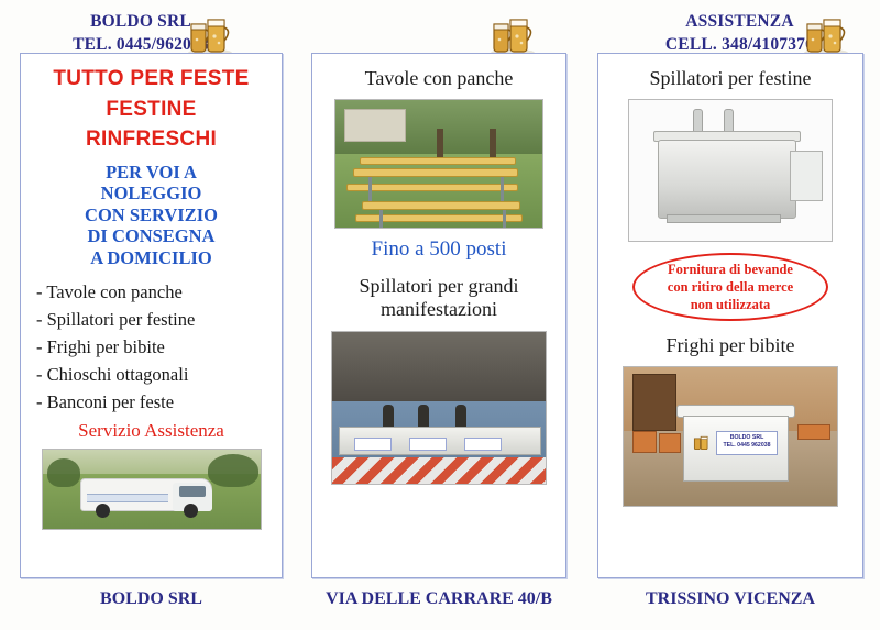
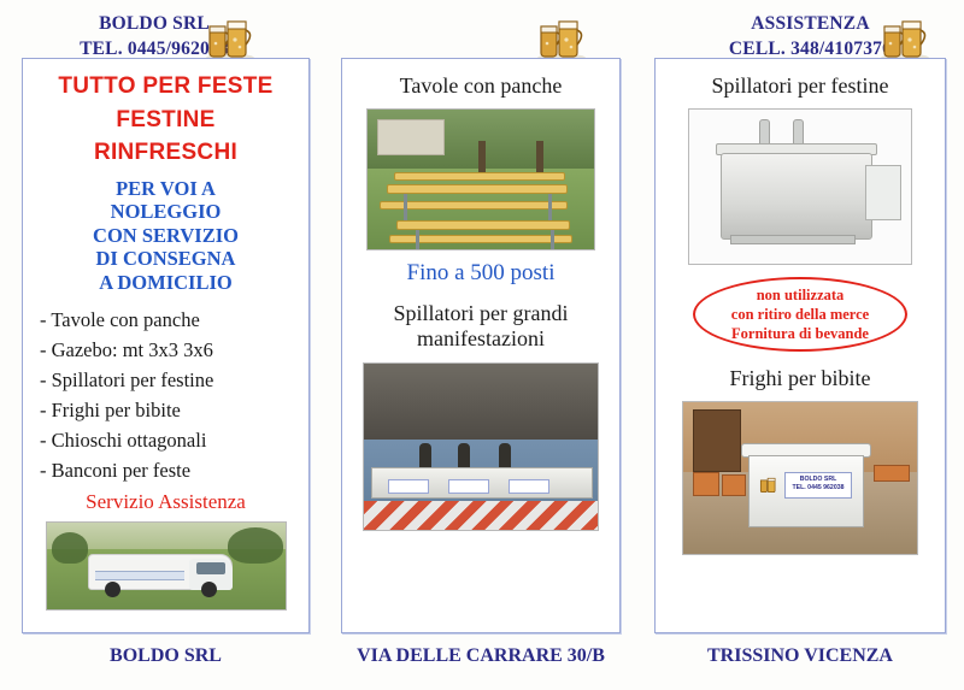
  BOLDO SRL
  TEL. 0445/9620
  ASSISTENZA
  CELL. 348/410737
  TUTTO PER FESTE
  FESTINE
  RINFRESCHI
  PER VOI A
  NOLEGGIO
  CON SERVIZIO
  DI CONSEGNA
  A DOMICILIO
  - Tavole con panche
+ - Gazebo: mt 3x3 3x6
  - Spillatori per festine
  - Frighi per bibite
  - Chioschi ottagonali
  - Banconi per feste
  Servizio Assistenza
  Tavole con panche
  Fino a 500 posti
  Spillatori per grandi
  manifestazioni
  Spillatori per festine
- Fornitura di bevande
+ non utilizzata
  con ritiro della merce
- non utilizzata
+ Fornitura di bevande
  Frighi per bibite
  BOLDO SRL
- VIA DELLE CARRARE 40/B
+ VIA DELLE CARRARE 30/B
  TRISSINO VICENZA
